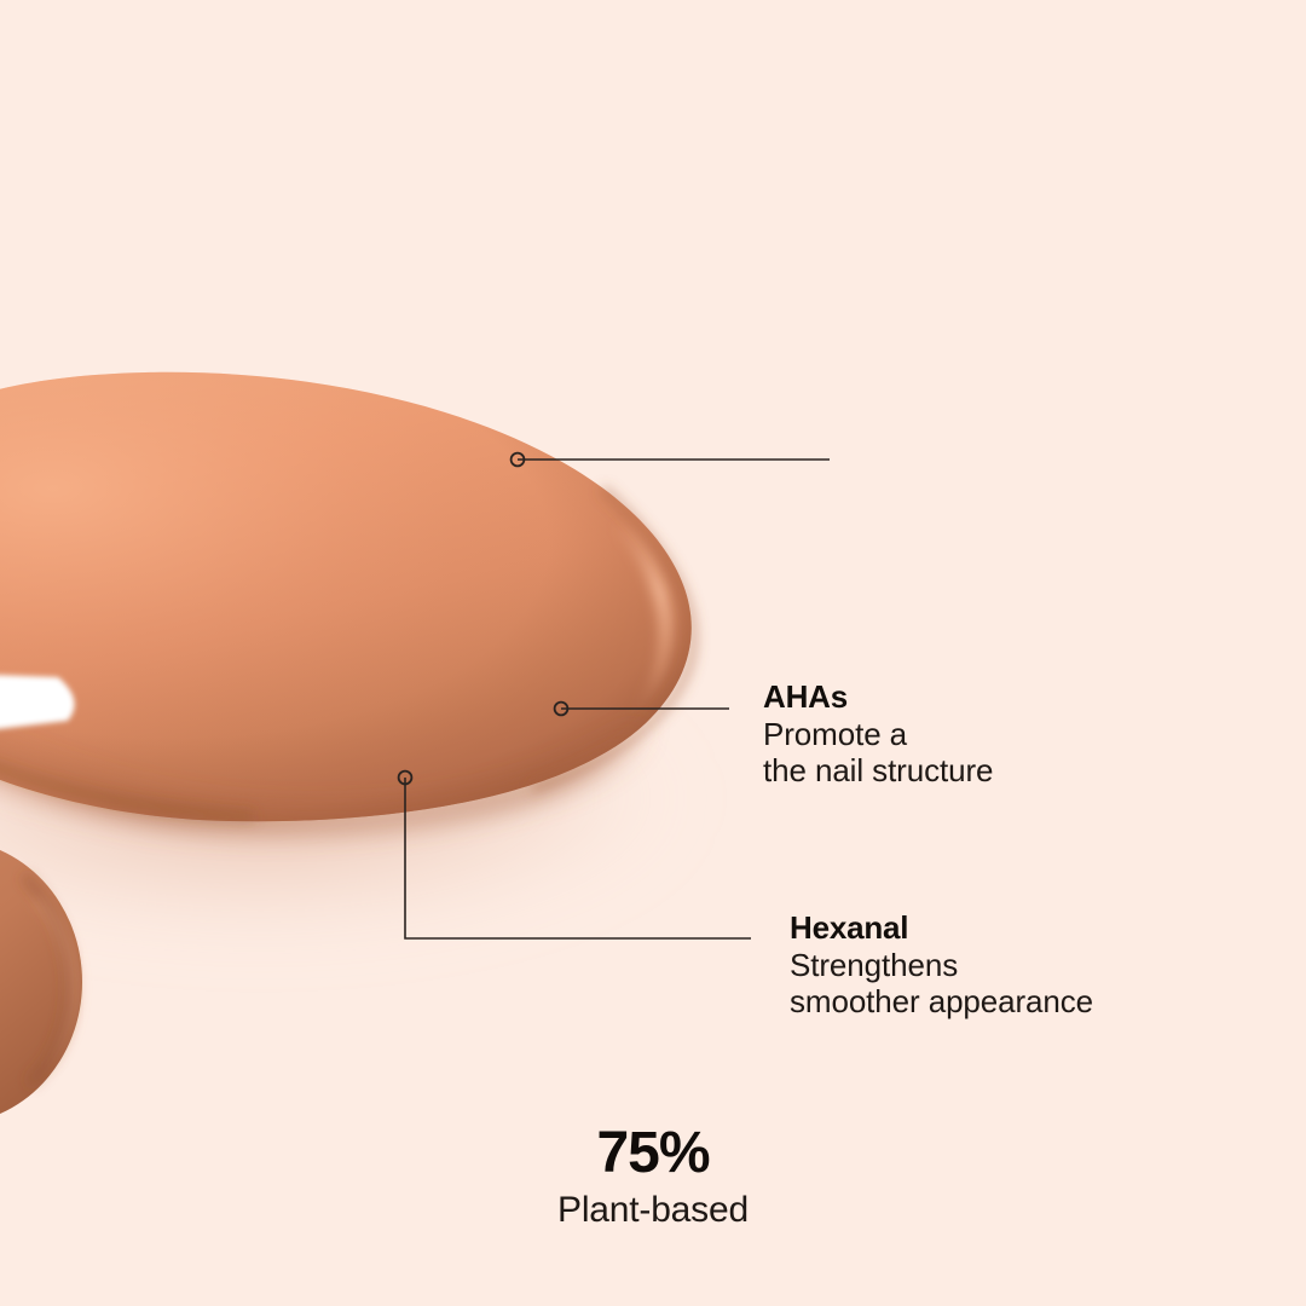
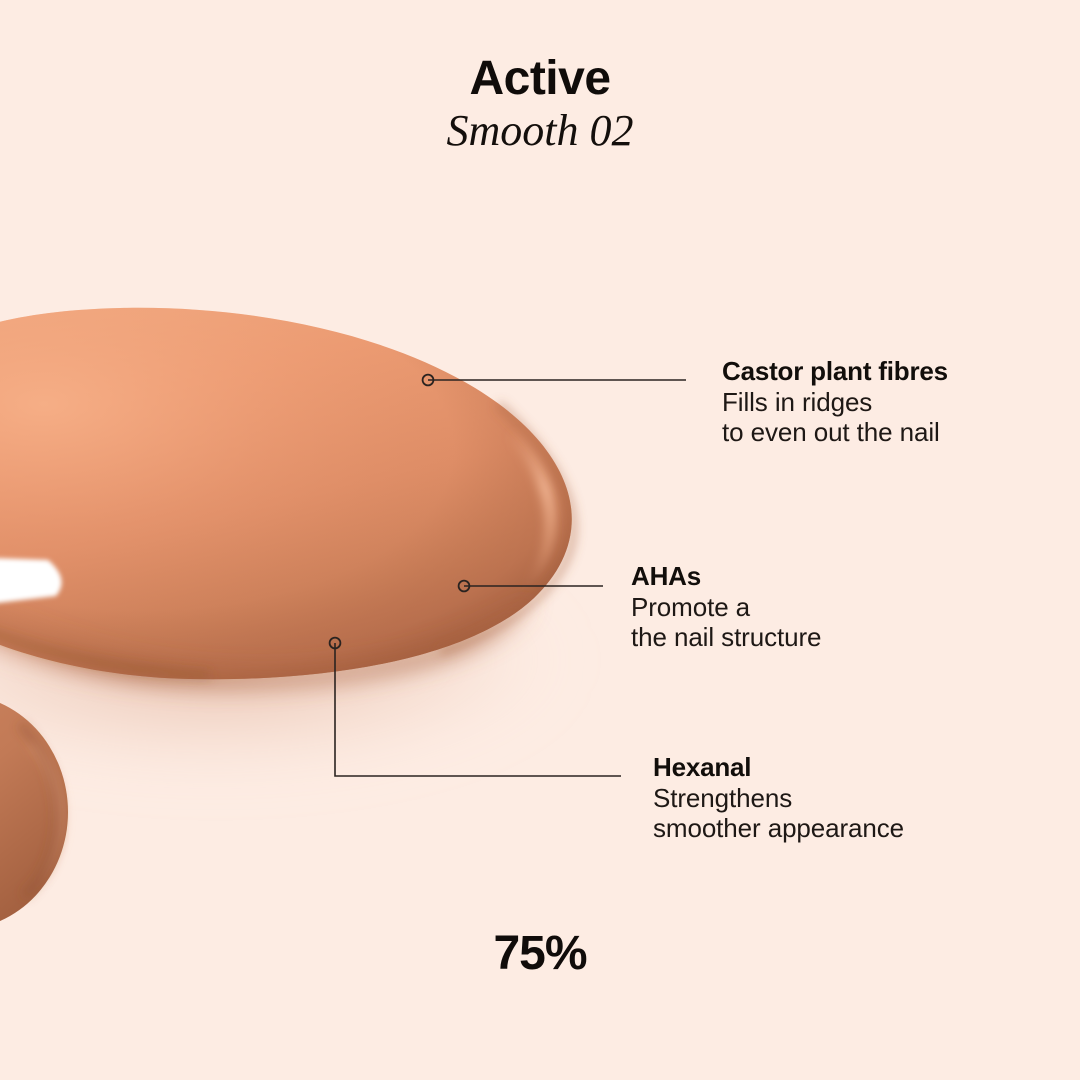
+ Active
+ Smooth 02
+ Castor plant fibres
+ Fills in ridges
+ to even out the nail
  AHAs
  Promote a
  the nail structure
  Hexanal
  Strengthens
  smoother appearance
  75%
- Plant-based
